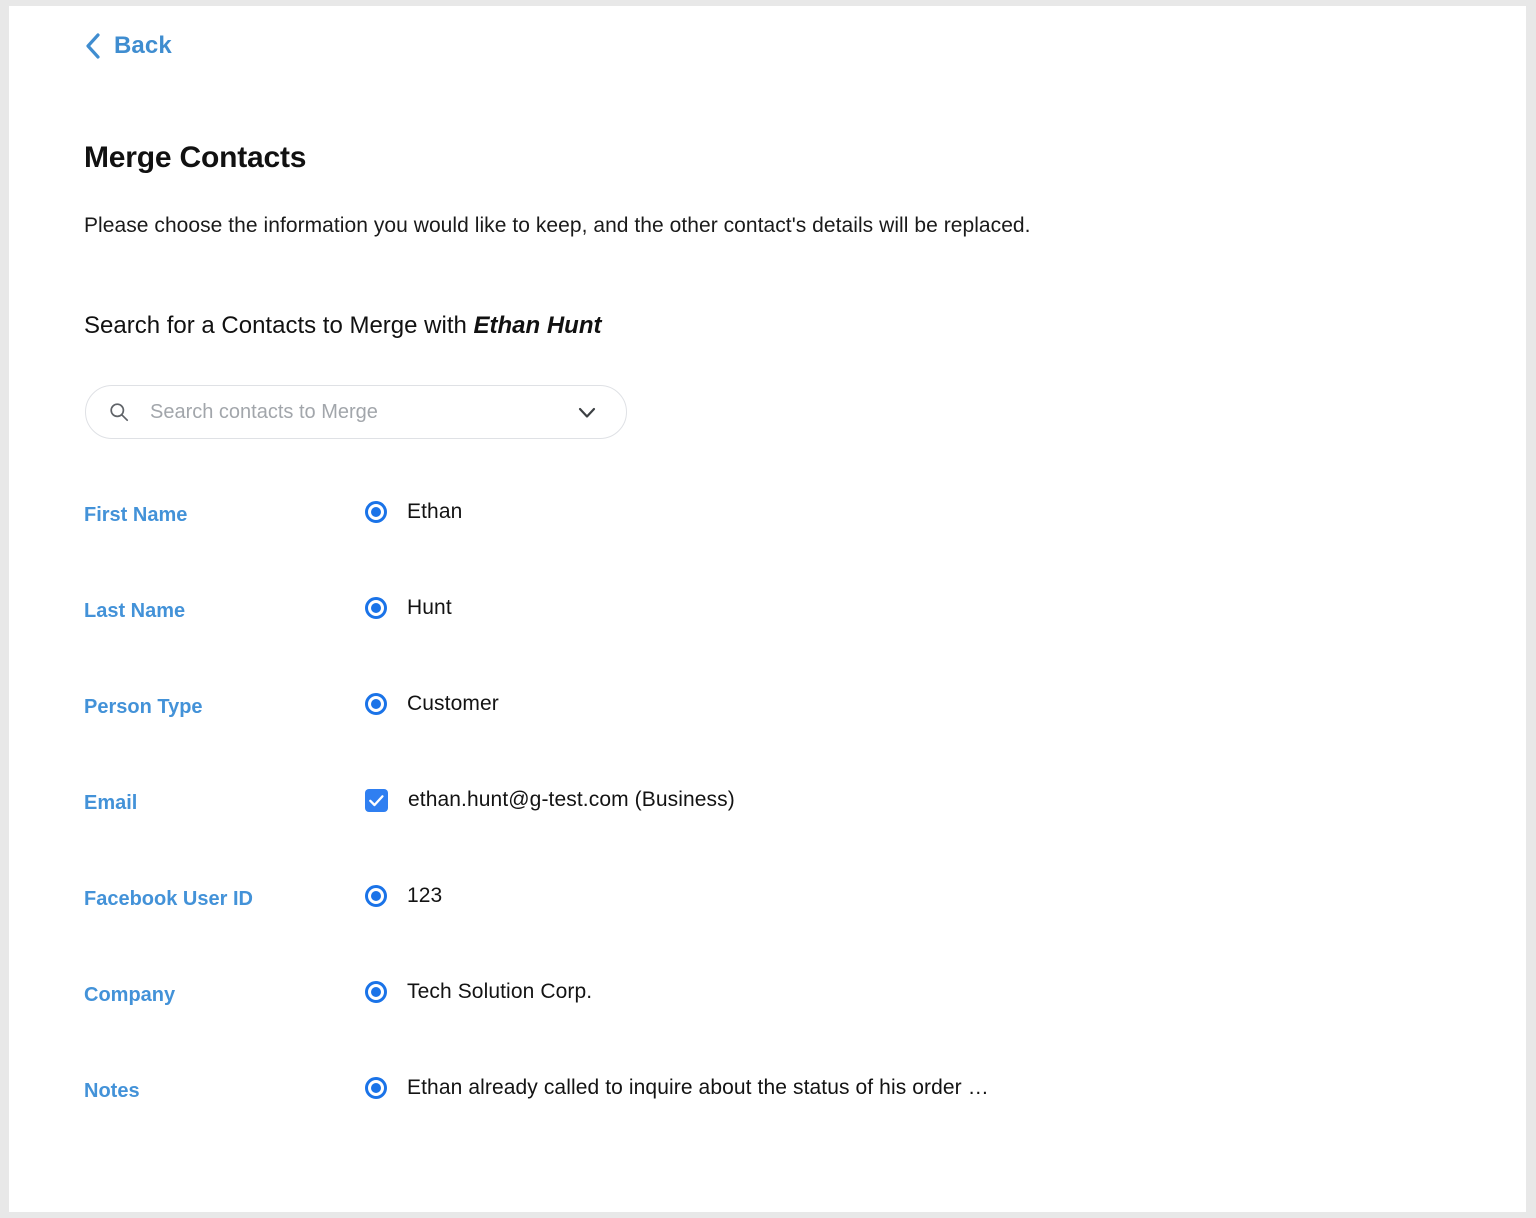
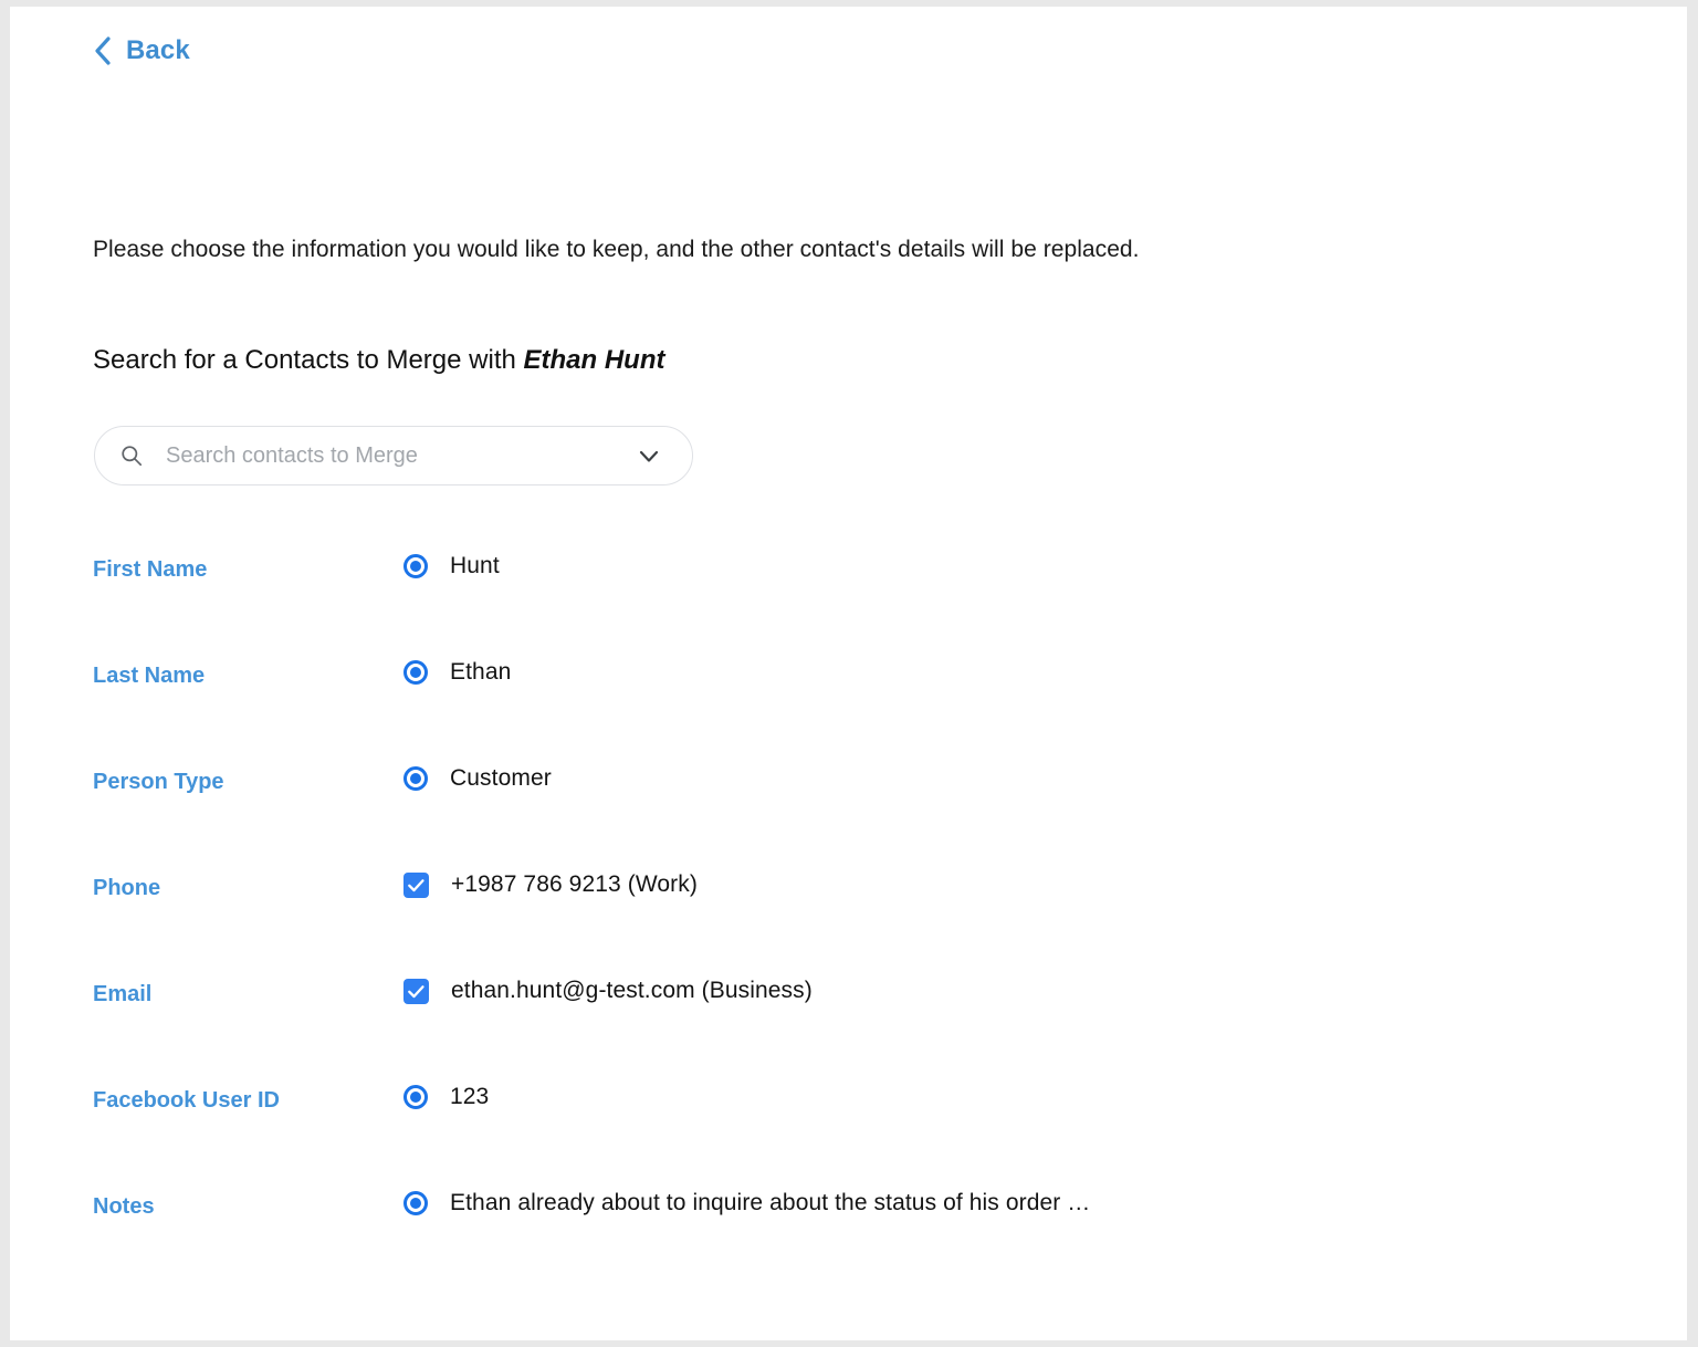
  Back
- Merge Contacts
  Please choose the information you would like to keep, and the other contact's details will be replaced.
  Search for a Contacts to Merge with Ethan Hunt
  Search contacts to Merge
  First Name
- Ethan
+ Hunt
  Last Name
- Hunt
+ Ethan
  Person Type
  Customer
+ Phone
+ +1987 786 9213 (Work)
  Email
  ethan.hunt@g-test.com (Business)
  Facebook User ID
  123
- Company
- Tech Solution Corp.
  Notes
- Ethan already called to inquire about the status of his order …
+ Ethan already about to inquire about the status of his order …
